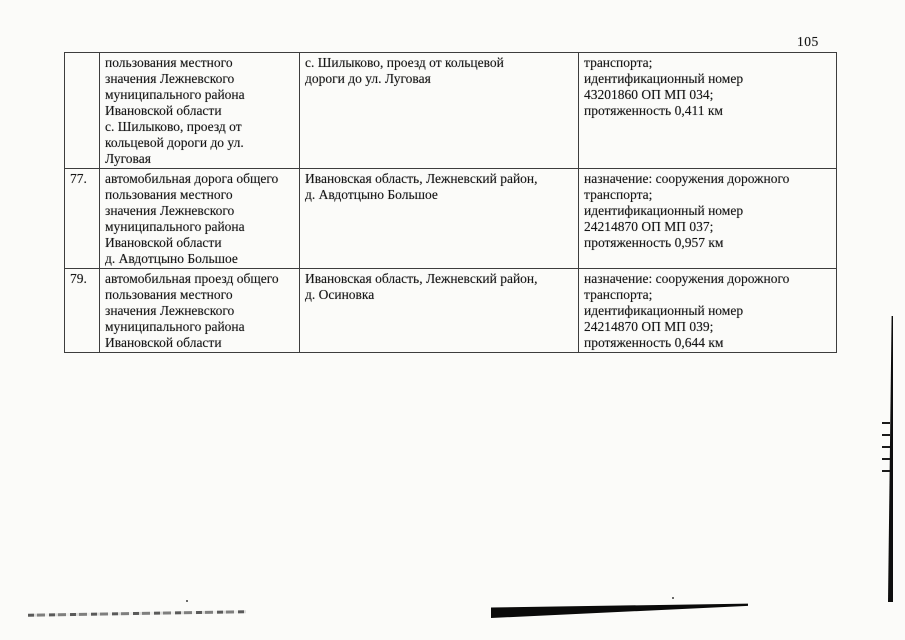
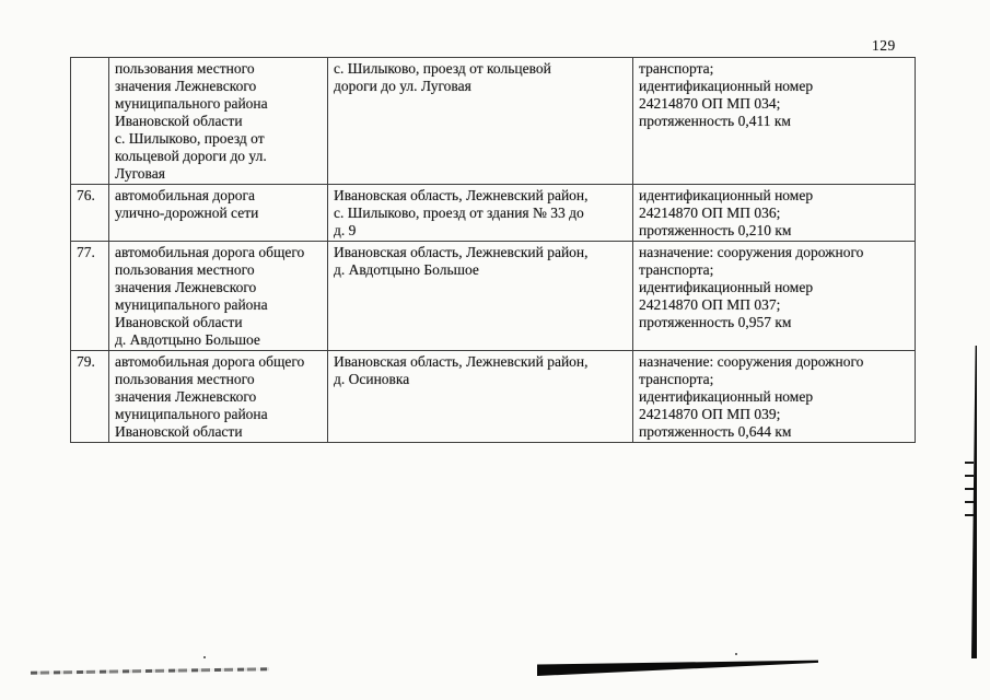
- 105
+ 129
- 	пользования местного значения Лежневского муниципального района Ивановской области с. Шилыково, проезд от кольцевой дороги до ул. Луговая	с. Шилыково, проезд от кольцевой дороги до ул. Луговая	транспорта; идентификационный номер 43201860 ОП МП 034; протяженность 0,411 км
+ 	пользования местного значения Лежневского муниципального района Ивановской области с. Шилыково, проезд от кольцевой дороги до ул. Луговая	с. Шилыково, проезд от кольцевой дороги до ул. Луговая	транспорта; идентификационный номер 24214870 ОП МП 034; протяженность 0,411 км
+ 76.	автомобильная дорога улично-дорожной сети	Ивановская область, Лежневский район, с. Шилыково, проезд от здания № 33 до д. 9	идентификационный номер 24214870 ОП МП 036; протяженность 0,210 км
  77.	автомобильная дорога общего пользования местного значения Лежневского муниципального района Ивановской области д. Авдотцыно Большое	Ивановская область, Лежневский район, д. Авдотцыно Большое	назначение: сооружения дорожного транспорта; идентификационный номер 24214870 ОП МП 037; протяженность 0,957 км
- 79.	автомобильная проезд общего пользования местного значения Лежневского муниципального района Ивановской области	Ивановская область, Лежневский район, д. Осиновка	назначение: сооружения дорожного транспорта; идентификационный номер 24214870 ОП МП 039; протяженность 0,644 км
+ 79.	автомобильная дорога общего пользования местного значения Лежневского муниципального района Ивановской области	Ивановская область, Лежневский район, д. Осиновка	назначение: сооружения дорожного транспорта; идентификационный номер 24214870 ОП МП 039; протяженность 0,644 км
